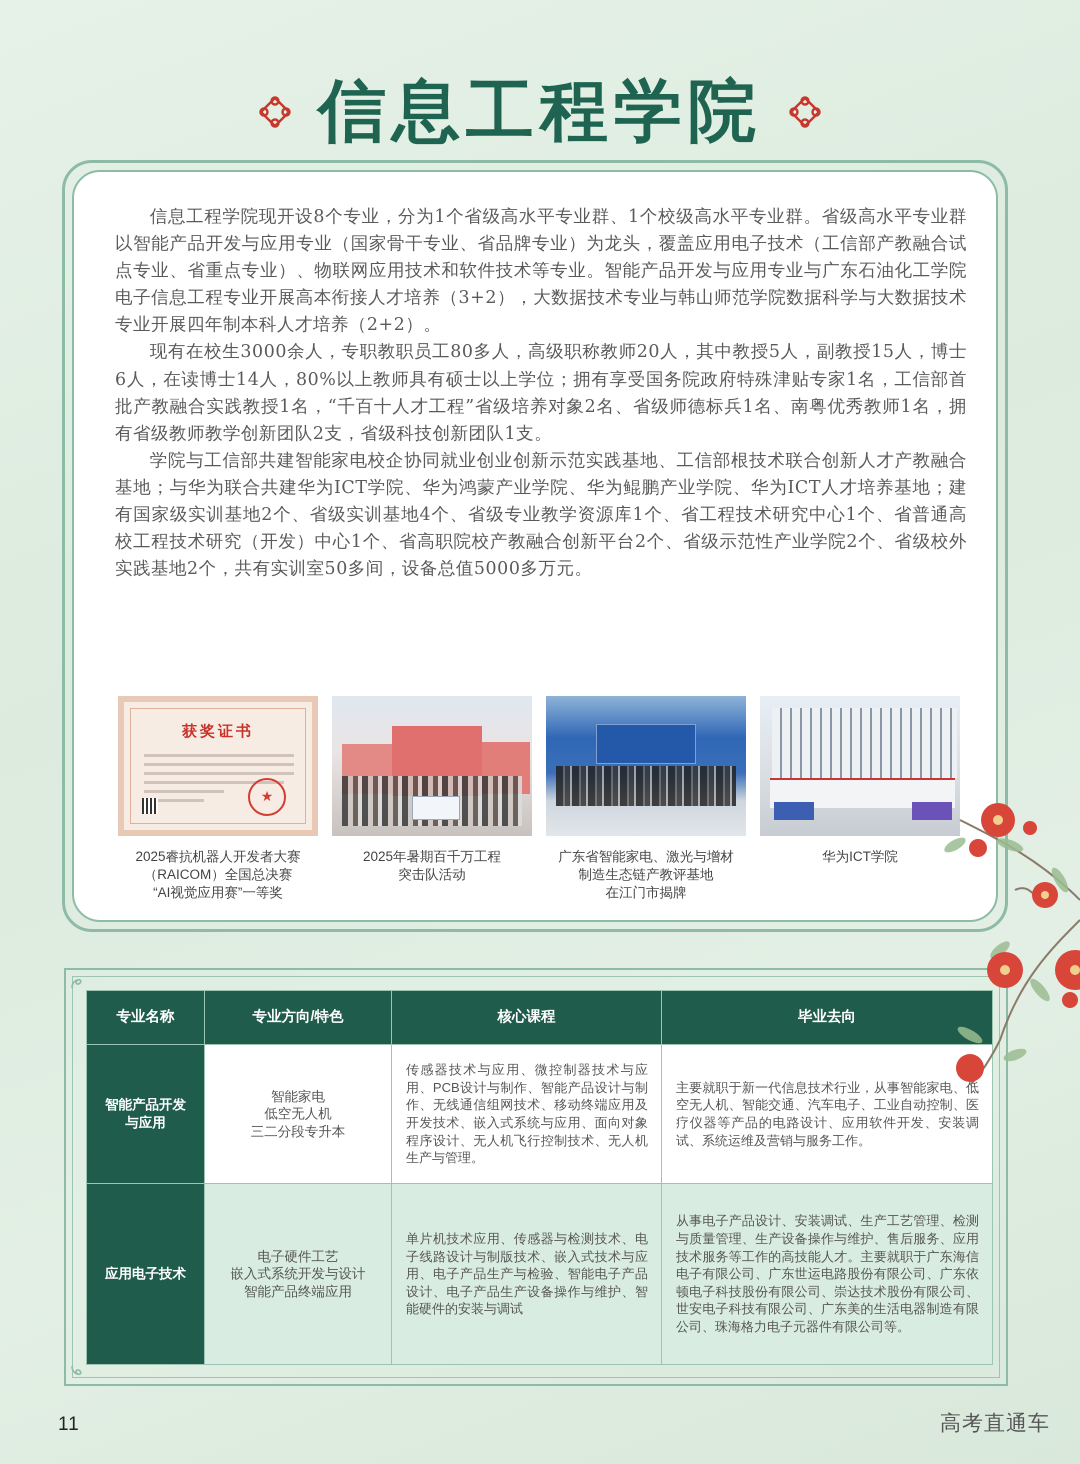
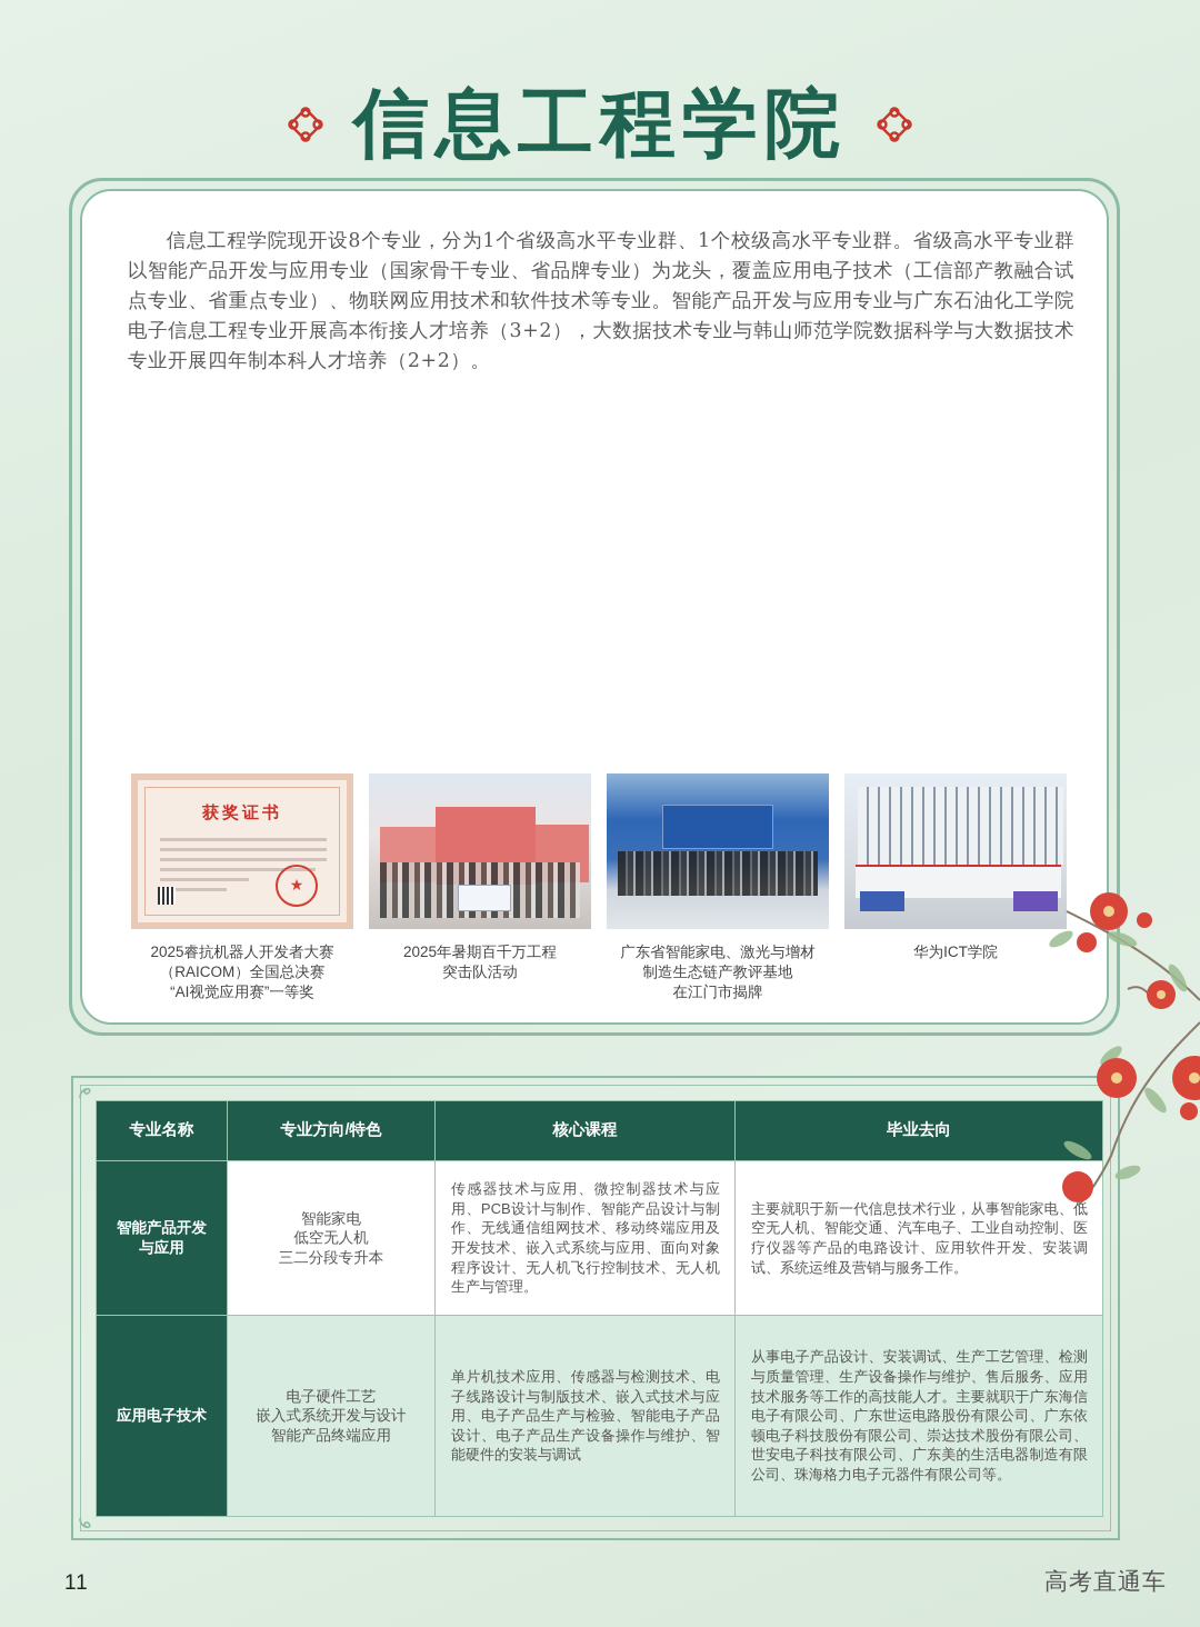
  信息工程学院
  信息工程学院现开设8个专业，分为1个省级高水平专业群、1个校级高水平专业群。省级高水平专业群以智能产品开发与应用专业（国家骨干专业、省品牌专业）为龙头，覆盖应用电子技术（工信部产教融合试点专业、省重点专业）、物联网应用技术和软件技术等专业。智能产品开发与应用专业与广东石油化工学院电子信息工程专业开展高本衔接人才培养（3+2），大数据技术专业与韩山师范学院数据科学与大数据技术专业开展四年制本科人才培养（2+2）。
- 现有在校生3000余人，专职教职员工80多人，高级职称教师20人，其中教授5人，副教授15人，博士6人，在读博士14人，80%以上教师具有硕士以上学位；拥有享受国务院政府特殊津贴专家1名，工信部首批产教融合实践教授1名，“千百十人才工程”省级培养对象2名、省级师德标兵1名、南粤优秀教师1名，拥有省级教师教学创新团队2支，省级科技创新团队1支。
- 学院与工信部共建智能家电校企协同就业创业创新示范实践基地、工信部根技术联合创新人才产教融合基地；与华为联合共建华为ICT学院、华为鸿蒙产业学院、华为鲲鹏产业学院、华为ICT人才培养基地；建有国家级实训基地2个、省级实训基地4个、省级专业教学资源库1个、省工程技术研究中心1个、省普通高校工程技术研究（开发）中心1个、省高职院校产教融合创新平台2个、省级示范性产业学院2个、省级校外实践基地2个，共有实训室50多间，设备总值5000多万元。
  获奖证书
  ★
  2025睿抗机器人开发者大赛
  （RAICOM）全国总决赛
  “AI视觉应用赛”一等奖
  2025年暑期百千万工程
  突击队活动
  广东省智能家电、激光与增材
  制造生态链产教评基地
  在江门市揭牌
  华为ICT学院
  专业名称	专业方向/特色	核心课程	毕业去向
  智能产品开发与应用	智能家电 低空无人机 三二分段专升本	传感器技术与应用、微控制器技术与应用、PCB设计与制作、智能产品设计与制作、无线通信组网技术、移动终端应用及开发技术、嵌入式系统与应用、面向对象程序设计、无人机飞行控制技术、无人机生产与管理。	主要就职于新一代信息技术行业，从事智能家电、低空无人机、智能交通、汽车电子、工业自动控制、医疗仪器等产品的电路设计、应用软件开发、安装调试、系统运维及营销与服务工作。
  应用电子技术	电子硬件工艺 嵌入式系统开发与设计 智能产品终端应用	单片机技术应用、传感器与检测技术、电子线路设计与制版技术、嵌入式技术与应用、电子产品生产与检验、智能电子产品设计、电子产品生产设备操作与维护、智能硬件的安装与调试	从事电子产品设计、安装调试、生产工艺管理、检测与质量管理、生产设备操作与维护、售后服务、应用技术服务等工作的高技能人才。主要就职于广东海信电子有限公司、广东世运电路股份有限公司、广东依顿电子科技股份有限公司、崇达技术股份有限公司、世安电子科技有限公司、广东美的生活电器制造有限公司、珠海格力电子元器件有限公司等。
  11
  高考直通车
